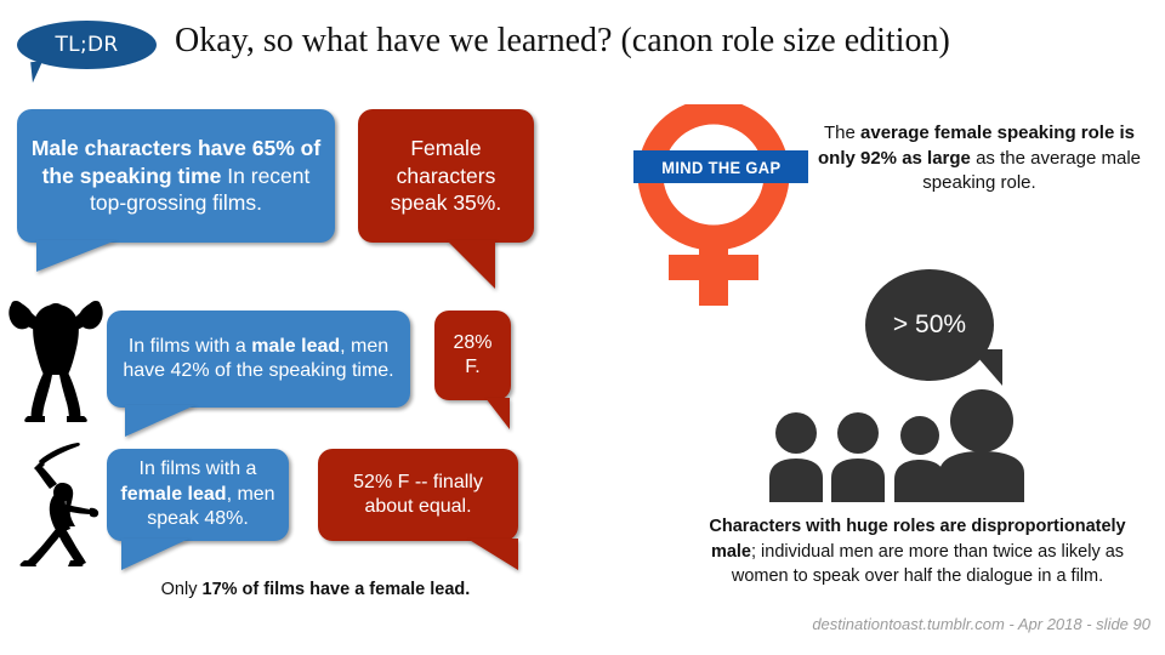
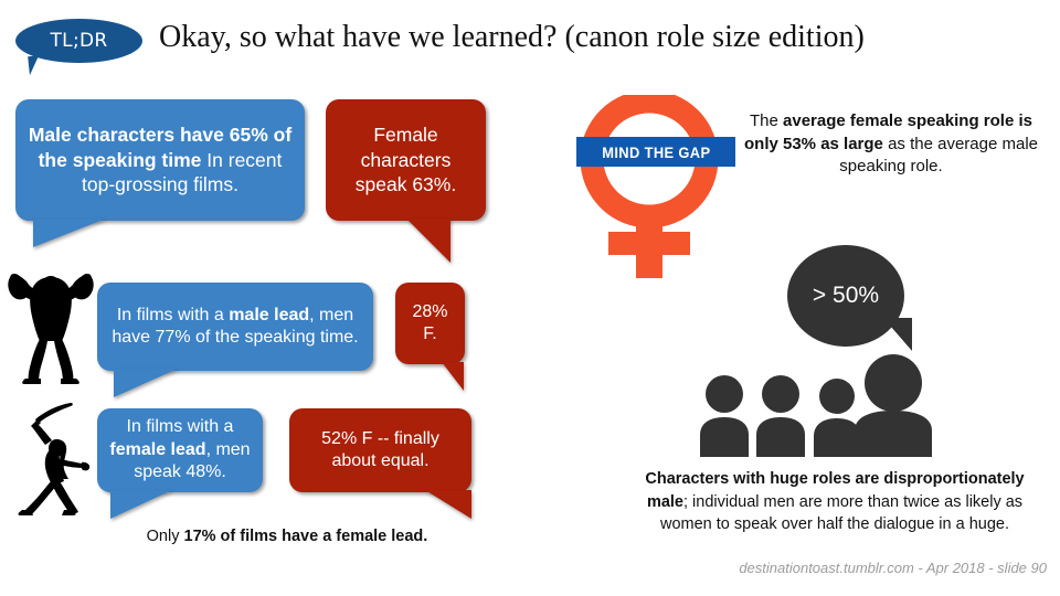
  TL;DR
  Okay, so what have we learned? (canon role size edition)
  Male characters have 65% of the speaking time In recent top-grossing films.
- Female characters speak 35%.
+ Female characters speak 63%.
- In films with a male lead, men have 42% of the speaking time.
+ In films with a male lead, men have 77% of the speaking time.
  28% F.
  In films with a female lead, men speak 48%.
  52% F -- finally about equal.
  Only 17% of films have a female lead.
  MIND THE GAP
- The average female speaking role is only 92% as large as the average male speaking role.
+ The average female speaking role is only 53% as large as the average male speaking role.
  > 50%
- Characters with huge roles are disproportionately male; individual men are more than twice as likely as women to speak over half the dialogue in a film.
+ Characters with huge roles are disproportionately male; individual men are more than twice as likely as women to speak over half the dialogue in a huge.
  destinationtoast.tumblr.com - Apr 2018 - slide 90
